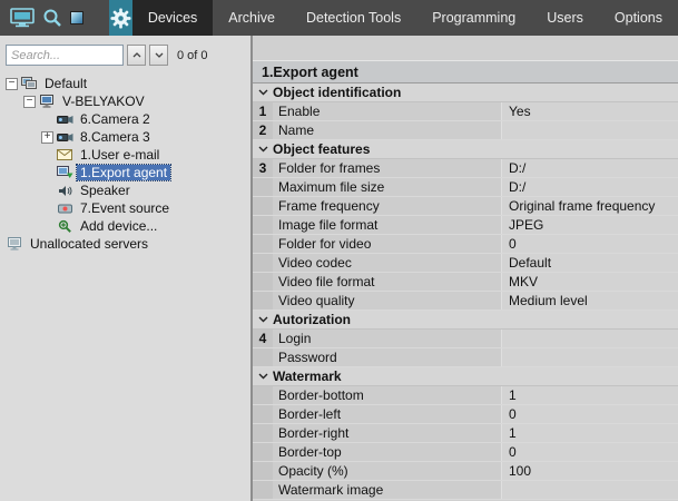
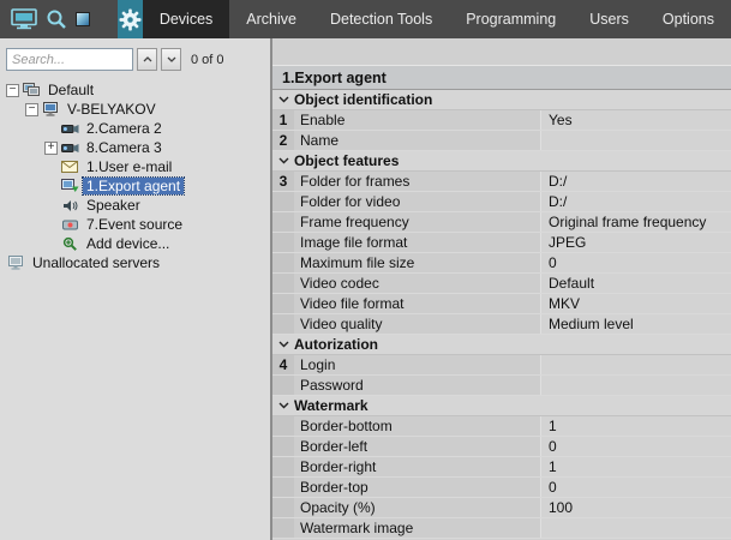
  Devices
  Archive
  Detection Tools
  Programming
  Users
  Options
  Search...
  0 of 0
  −
  Default
  −
  V-BELYAKOV
- 6.Camera 2
+ 2.Camera 2
  +
  8.Camera 3
  1.User e-mail
  1.Export agent
  Speaker
  7.Event source
  Add device...
  Unallocated servers
  1.Export agent
  Object identification
  1
  Enable
  Yes
  2
  Name
  Object features
  3
  Folder for frames
  D:/
- Maximum file size
+ Folder for video
  D:/
  Frame frequency
  Original frame frequency
  Image file format
  JPEG
- Folder for video
+ Maximum file size
  0
  Video codec
  Default
  Video file format
  MKV
  Video quality
  Medium level
  Autorization
  4
  Login
  Password
  Watermark
  Border-bottom
  1
  Border-left
  0
  Border-right
  1
  Border-top
  0
  Opacity (%)
  100
  Watermark image
